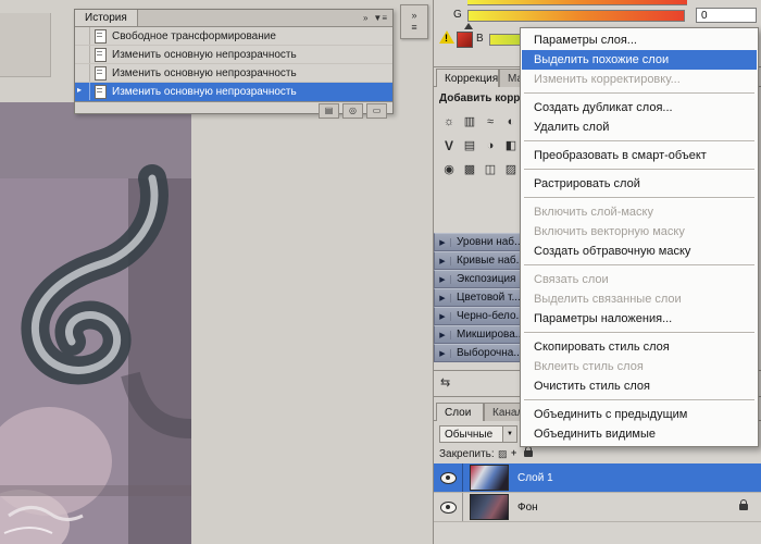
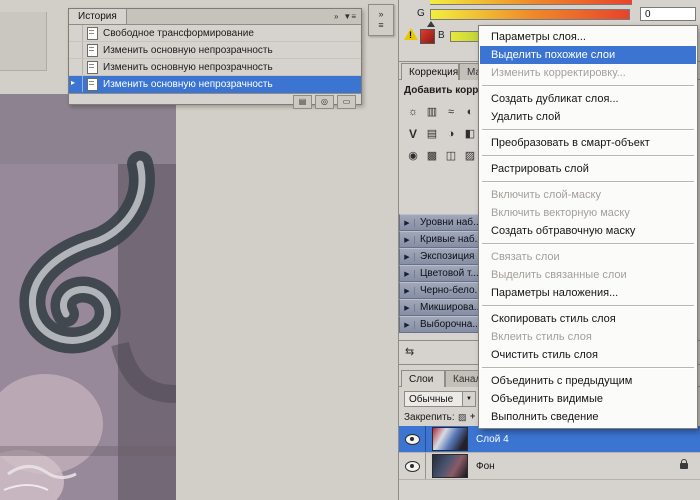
  »
  ≡
  G
  0
  !
  B
  Коррекция
  Добавить корр
  ☼
  ▥
  ≈
  ◐
  V
  ▤
  ◑
  ◧
  ◉
  ▩
  ◫
  ▨
  Уровни наб.
  Кривые наб.
  Экспозиция
  Цветовой т..
  Черно-бело.
  Микширова.
  Выборочна..
  ⇆
  Слои
  Обычные
  Закрепить:
  ▨
  +
- Слой 1
+ Слой 4
  Фон
  История
  »
  ▼≡
  Свободное трансформирование
  Изменить основную непрозрачность
  Изменить основную непрозрачность
  ▸
  Изменить основную непрозрачность
  ▤
  ◎
  ▭
  Параметры слоя...
  Выделить похожие слои
  Изменить корректировку...
  Создать дубликат слоя...
  Удалить слой
  Преобразовать в смарт-объект
  Растрировать слой
  Включить слой-маску
  Включить векторную маску
  Создать обтравочную маску
  Связать слои
  Выделить связанные слои
  Параметры наложения...
  Скопировать стиль слоя
  Вклеить стиль слоя
  Очистить стиль слоя
  Объединить с предыдущим
  Объединить видимые
+ Выполнить сведение
